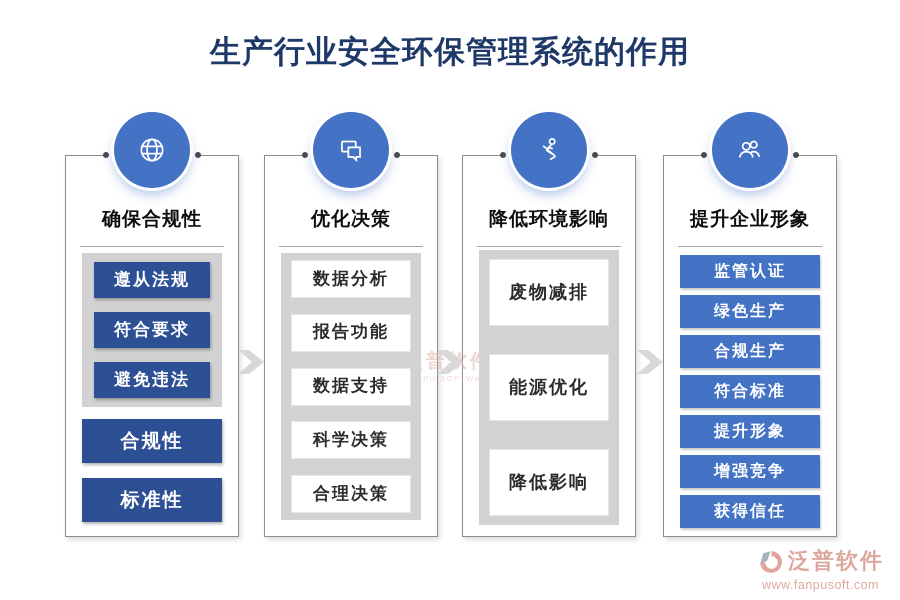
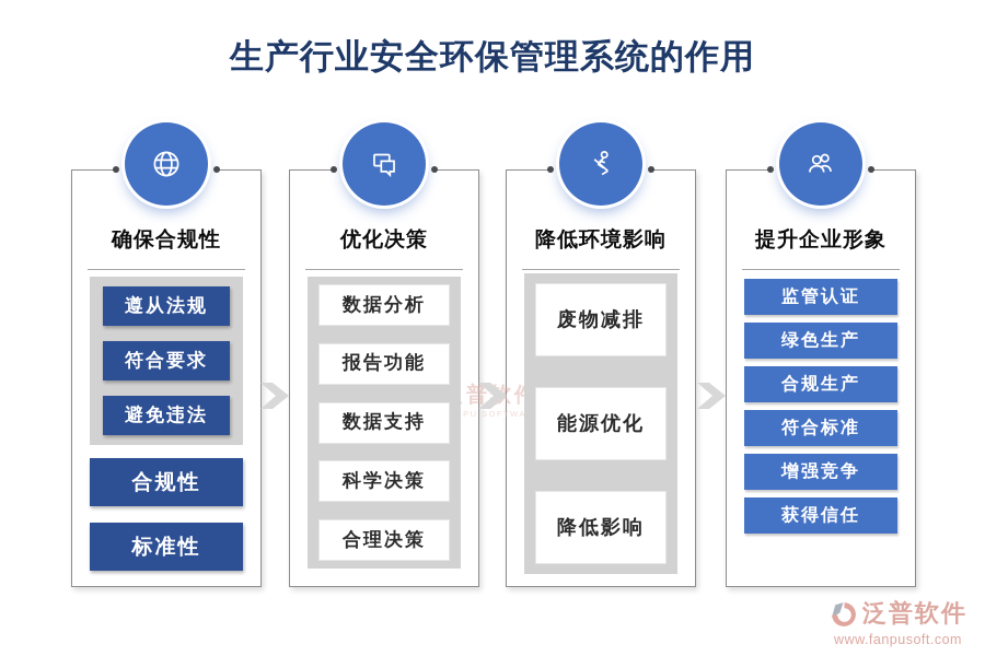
  生产行业安全环保管理系统的作用
  确保合规性
  遵从法规
  符合要求
  避免违法
  合规性
  标准性
  优化决策
  数据分析
  报告功能
  数据支持
  科学决策
  合理决策
  降低环境影响
  废物减排
  能源优化
  降低影响
  提升企业形象
  监管认证
  绿色生产
  合规生产
  符合标准
- 提升形象
  增强竞争
  获得信任
  泛普软件
  www.fanpusoft.com
